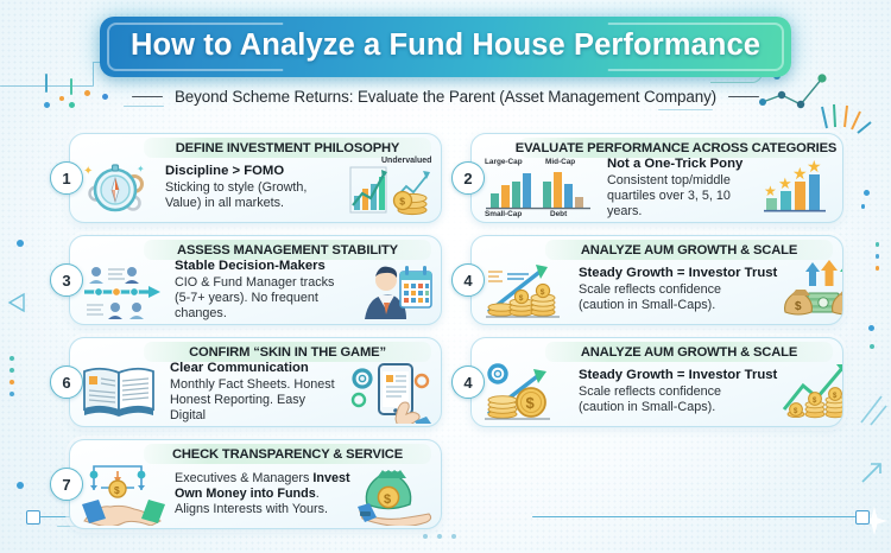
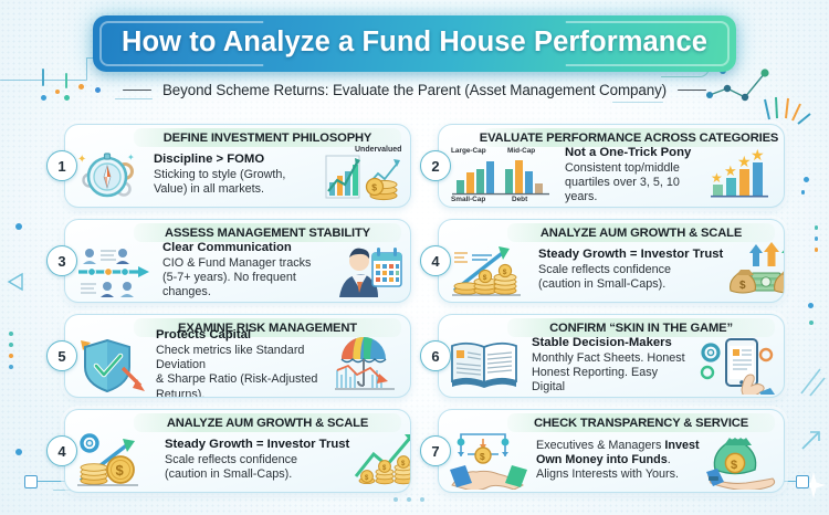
  How to Analyze a Fund House Performance
  Beyond Scheme Returns: Evaluate the Parent (Asset Management Company)
  DEFINE INVESTMENT PHILOSOPHY
  ✦
  ✦
  Discipline > FOMO
  Sticking to style (Growth,
  Value) in all markets.
  $
  1
  EVALUATE PERFORMANCE ACROSS CATEGORIES
  Not a One-Trick Pony
  Consistent top/middle
  quartiles over 3, 5, 10 years.
  ★
  ★
  ★
  ★
  2
  ASSESS MANAGEMENT STABILITY
- Stable Decision-Makers
+ Clear Communication
  CIO & Fund Manager tracks
  (5-7+ years). No frequent changes.
  3
  ANALYZE AUM GROWTH & SCALE
  Steady Growth = Investor Trust
  Scale reflects confidence
  (caution in Small-Caps).
  $
  4
+ EXAMINE RISK MANAGEMENT
+ Protects Capital
+ Check metrics like Standard Deviation
+ & Sharpe Ratio (Risk-Adjusted Returns).
+ 5
  CONFIRM “SKIN IN THE GAME”
- Clear Communication
+ Stable Decision-Makers
  Monthly Fact Sheets. Honest
  Honest Reporting. Easy Digital
  6
  ANALYZE AUM GROWTH & SCALE
  $
  Steady Growth = Investor Trust
  Scale reflects confidence
  (caution in Small-Caps).
  4
  CHECK TRANSPARENCY & SERVICE
  $
  Executives & Managers Invest
  Own Money into Funds.
  Aligns Interests with Yours.
  $
  7
